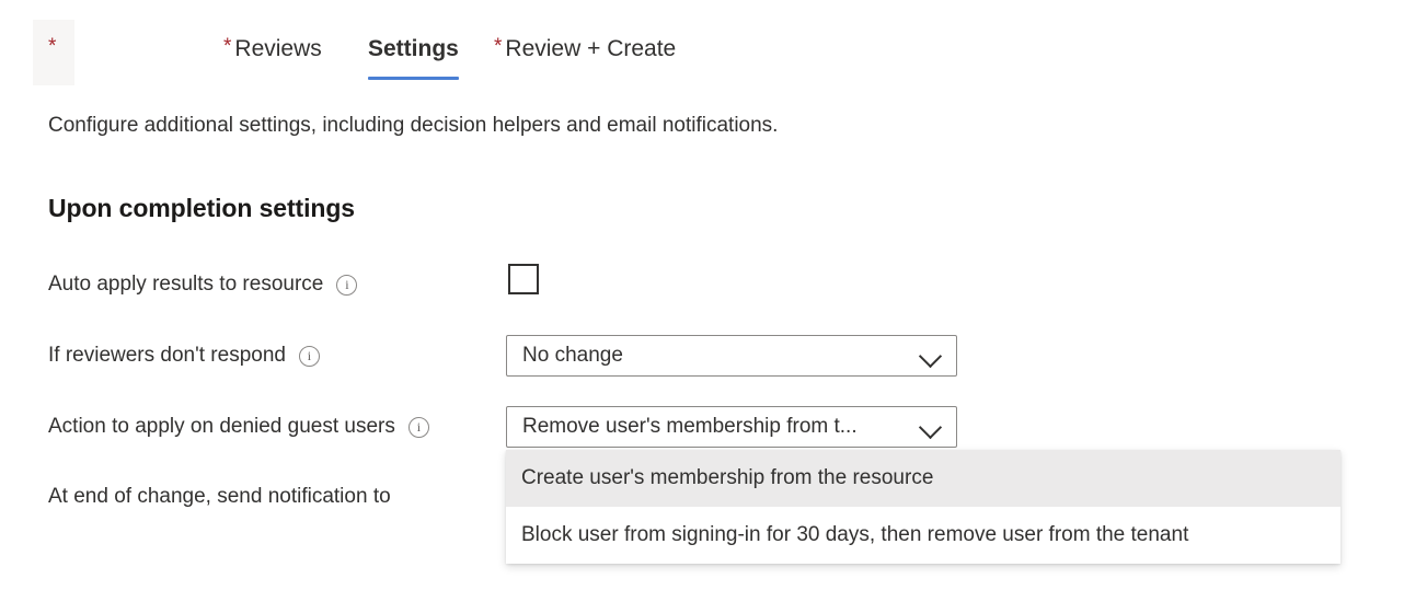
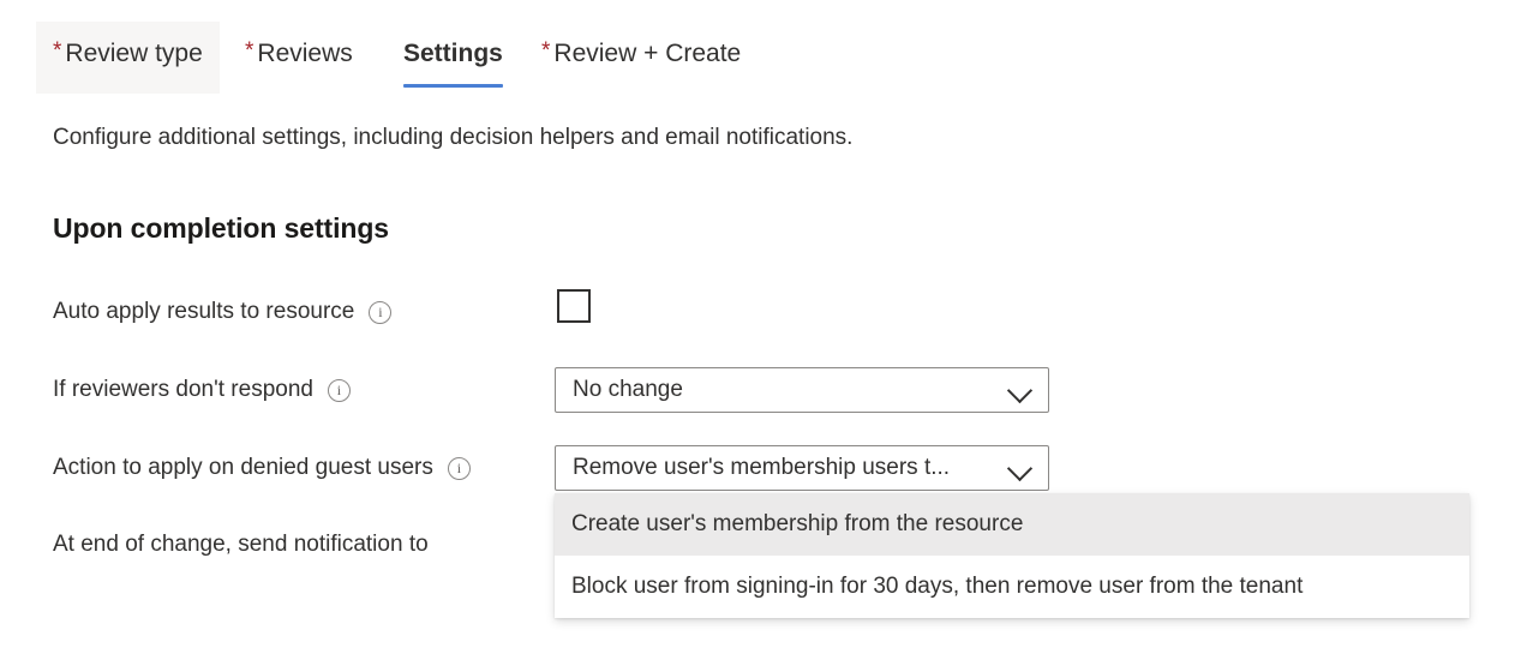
  *
+ Review type
  *
  Reviews
  Settings
  *
  Review + Create
  Configure additional settings, including decision helpers and email notifications.
  Upon completion settings
  Auto apply results to resource
  If reviewers don't respond
  No change
  Action to apply on denied guest users
- Remove user's membership from t...
+ Remove user's membership users t...
  At end of change, send notification to
  Create user's membership from the resource
  Block user from signing-in for 30 days, then remove user from the tenant
